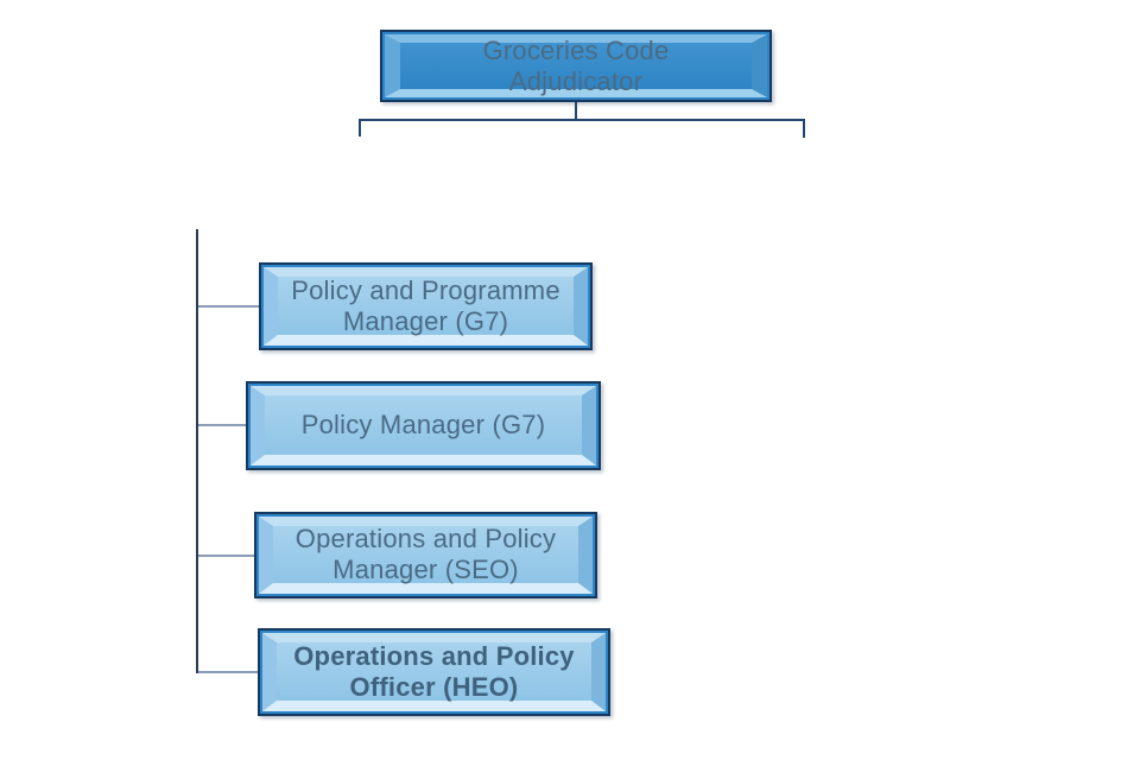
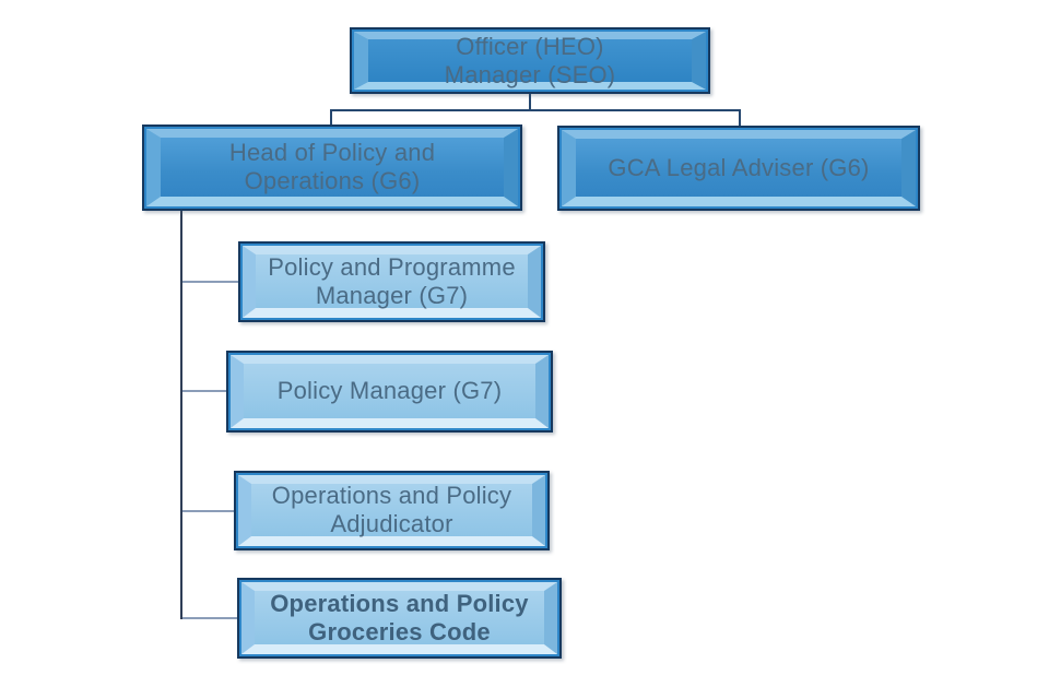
- Groceries Code
+ Officer (HEO)
- Adjudicator
+ Manager (SEO)
+ Head of Policy and
+ Operations (G6)
+ GCA Legal Adviser (G6)
  Policy and Programme
  Manager (G7)
  Policy Manager (G7)
  Operations and Policy
- Manager (SEO)
+ Adjudicator
  Operations and Policy
- Officer (HEO)
+ Groceries Code
